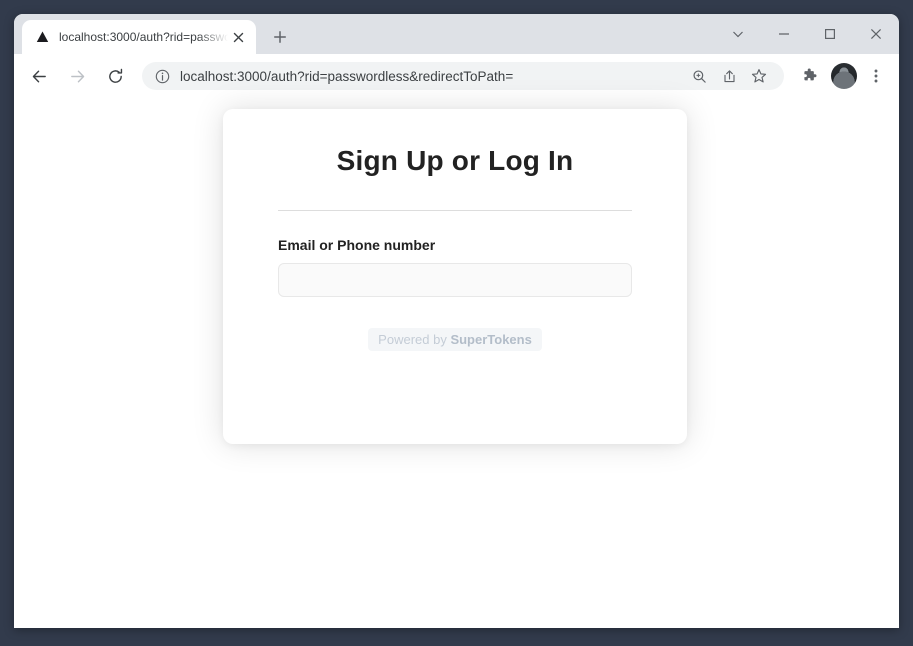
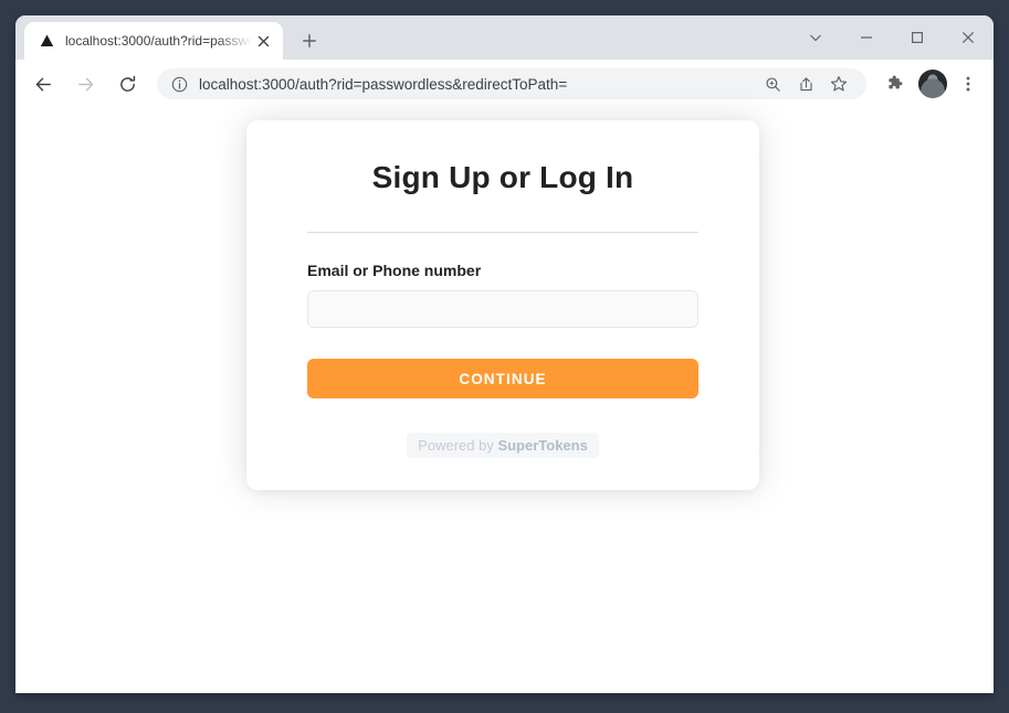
  localhost:3000/auth?rid=passwo
  localhost:3000/auth?rid=passwordless&redirectToPath=
  Sign Up or Log In
  Email or Phone number
+ CONTINUE
  Powered by SuperTokens
